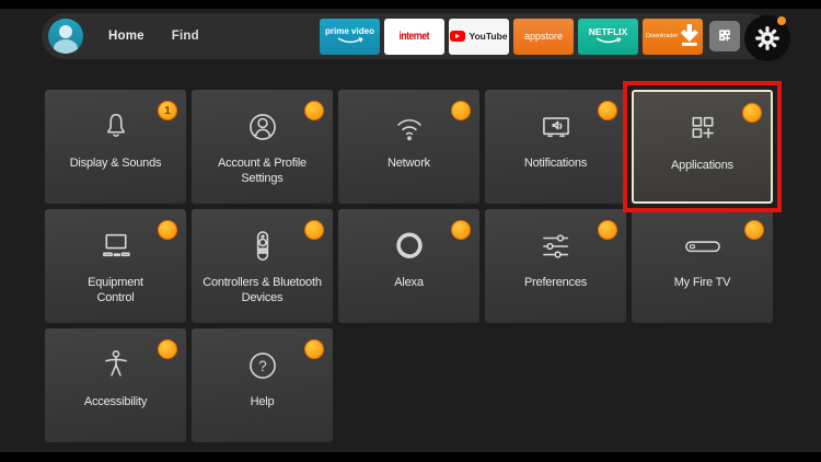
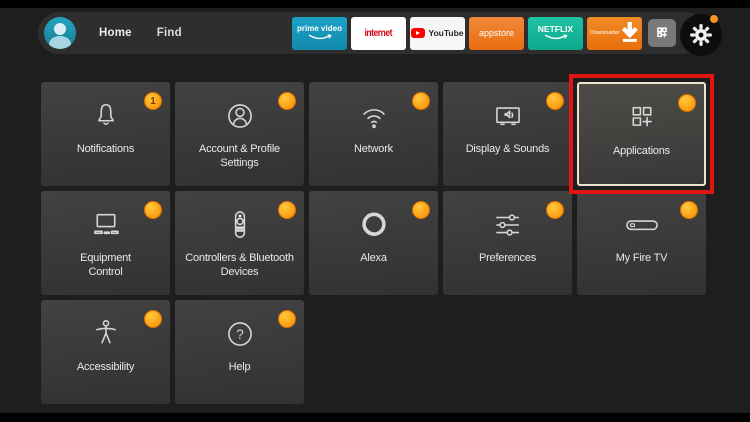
  Home
  Find
  prime video
  internet
  YouTube
  appstore
  NETFLIX
  1
- Display & Sounds
+ Notifications
  Account & Profile
  Settings
  Network
- Notifications
+ Display & Sounds
  Applications
  Equipment
  Control
  Controllers & Bluetooth
  Devices
  Alexa
  Preferences
  My Fire TV
  Accessibility
  Help
